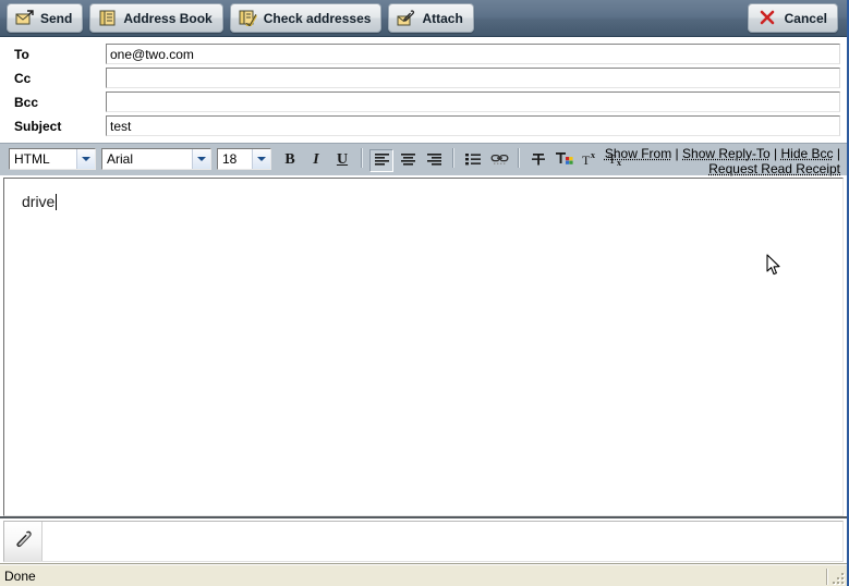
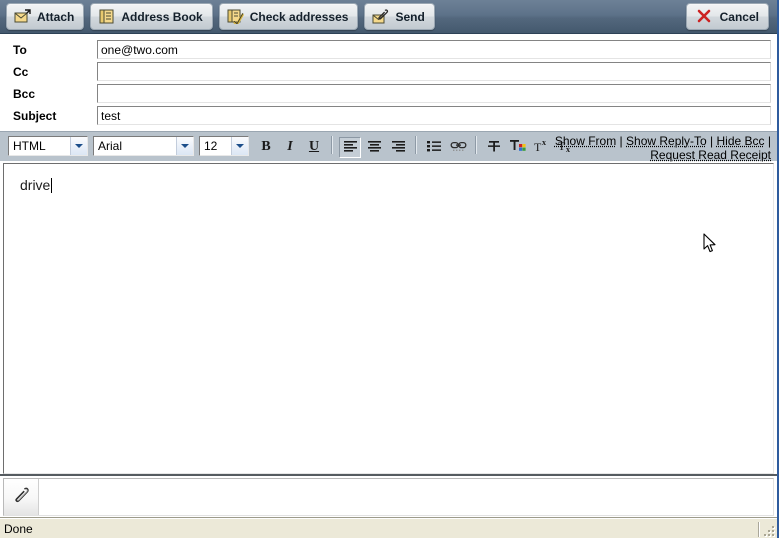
- Send
+ Attach
  Address Book
  Check addresses
- Attach
+ Send
  Cancel
  To
  one@two.com
  Cc
  Bcc
  Subject
  test
  HTML
  Arial
- 18
+ 12
  B
  I
  U
  T
  x
  T
  x
  Show From | Show Reply-To | Hide Bcc |
  Request Read Receipt
  drive
  Done
